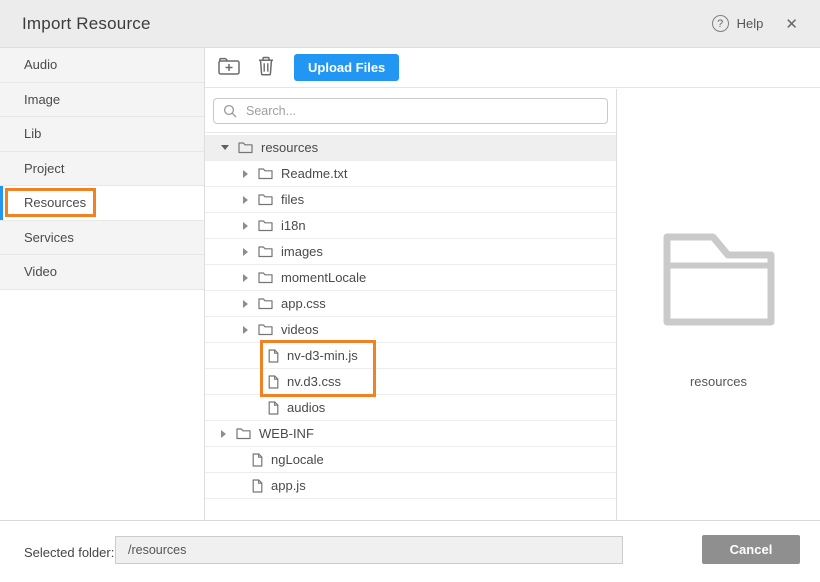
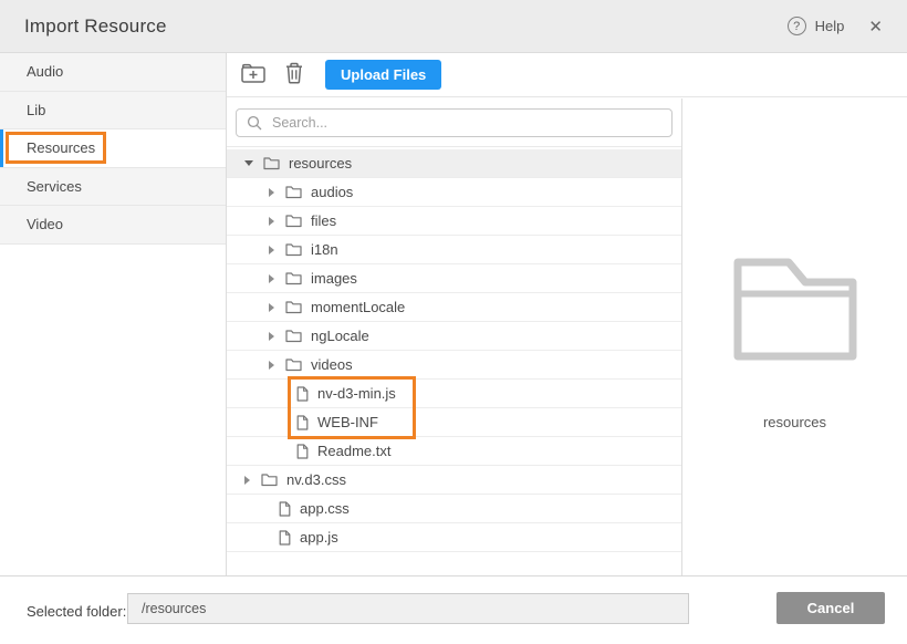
  Import Resource
  ?
  Help
  ✕
  Audio
- Image
  Lib
- Project
  Resources
  Services
  Video
  Upload Files
  Search...
  resources
- Readme.txt
+ audios
  files
  i18n
  images
  momentLocale
- app.css
+ ngLocale
  videos
  nv-d3-min.js
- nv.d3.css
+ WEB-INF
- audios
+ Readme.txt
- WEB-INF
+ nv.d3.css
- ngLocale
+ app.css
  app.js
  resources
  Selected folder:
  /resources
  Cancel
